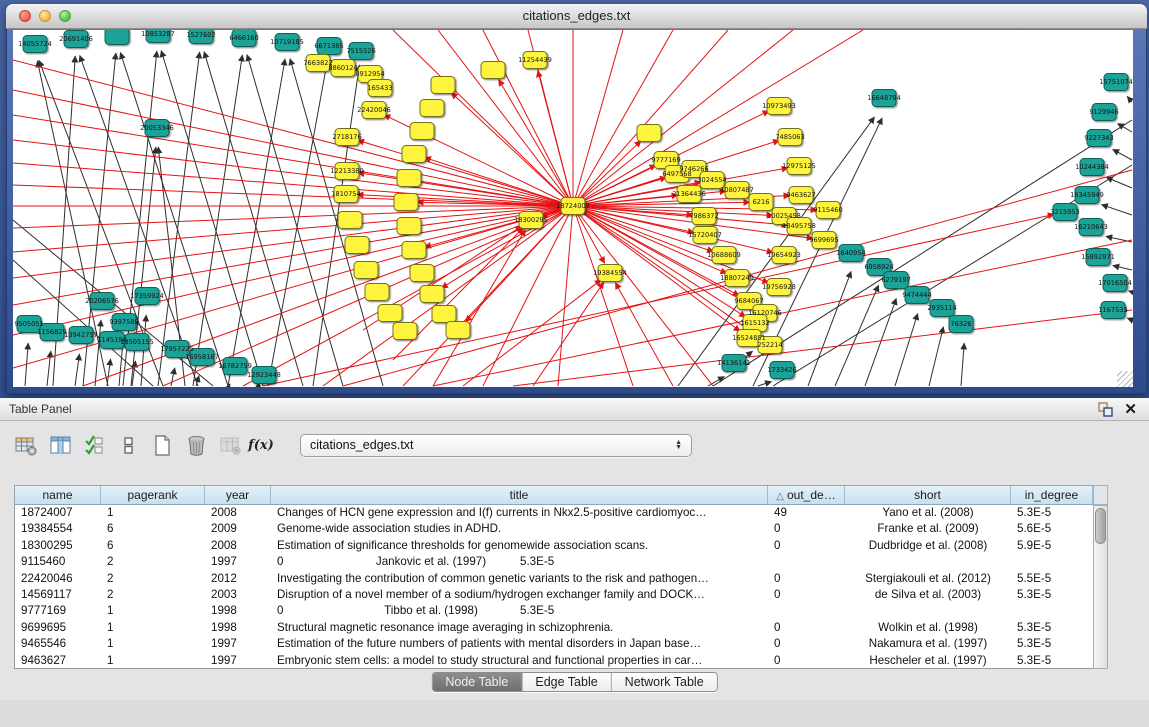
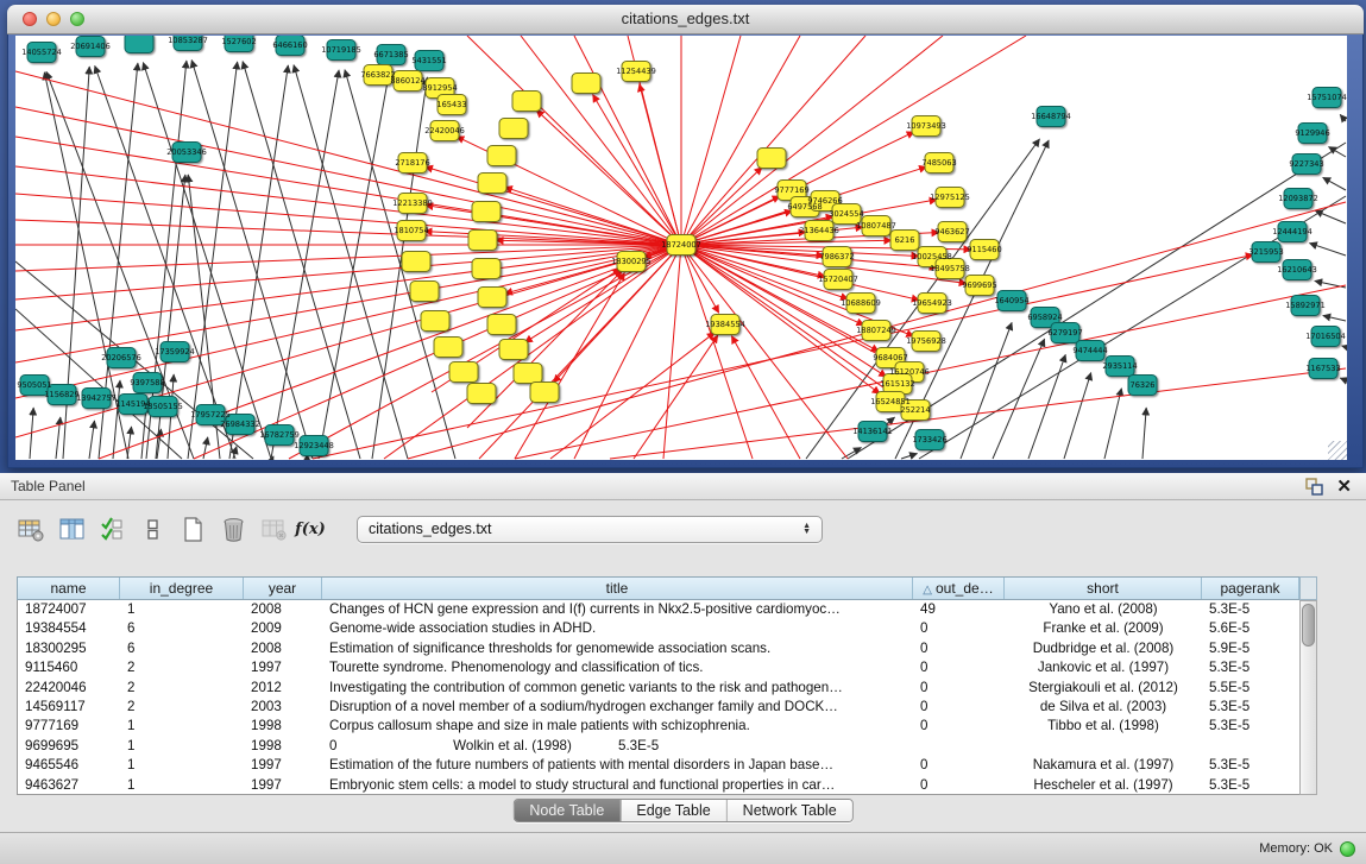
  citations_edges.txt
  14055724
  20691406
  10853287
  1527602
  6466160
  10719185
  6671385
- 7515526
+ 5431551
  20206576
  17359924
  9505051
  1156829
  13942757
  9397588
  1145194
  13505155
  17957225
- 16958167
+ 26984332
  16782759
  12923448
  14136141
  1733426
  1640954
  6958924
  6279197
  9474444
  2935114
  76326
  16648794
  15751074
  9129946
  9227343
- 10244384
+ 12093872
- 16345949
+ 12444194
  3215953
  16210643
  15892971
  17016504
  1167533
  18724007
  18300295
  19384554
  7663822
  8860124
  8912954
  165433
  22420046
  2718176
  12213389
  1810754
  11254439
  9777169
  6497568
  9746266
  3024554
  21364436
  10807487
  7986372
  6216
  15720407
  10025458
  10688609
  18495758
  19654923
  9699695
  18807249
  19756928
  9115460
  9463627
  12975125
  7485063
  10973493
  9684067
  16120746
  1615132
  16524851
  252214
  Table Panel
  ✕
  f(x)
  citations_edges.txt
  name
- pagerank
+ in_degree
  year
  title
  △ out_de…
  short
- in_degree
+ pagerank
  18724007
  1
  2008
  Changes of HCN gene expression and I(f) currents in Nkx2.5-positive cardiomyoc…
  49
  Yano et al. (2008)
  5.3E-5
  19384554
  6
  2009
  Genome-wide association studies in ADHD.
  0
  Franke et al. (2009)
  5.6E-5
  18300295
  6
  2008
  Estimation of significance thresholds for genomewide association scans.
  0
  Dudbridge et al. (2008)
  5.9E-5
  9115460
  2
  1997
+ Tourette syndrome. Phenomenology and classification of tics.
  0
  Jankovic et al. (1997)
  5.3E-5
  22420046
  2
  2012
  Investigating the contribution of common genetic variants to the risk and pathogen…
  0
  Stergiakouli et al. (2012)
  5.5E-5
  14569117
  2
  2003
  Disruption of a novel member of a sodium/hydrogen exchanger family and DOCK…
  0
  de Silva et al. (2003)
  5.3E-5
  9777169
  1
  1998
+ Corpus callosum shape and size in male patients with schizophrenia.
  0
  Tibbo et al. (1998)
  5.3E-5
  9699695
  1
  1998
- Structural magnetic resonance image averaging in schizophrenia.
  0
  Wolkin et al. (1998)
  5.3E-5
  9465546
  1
  1997
  Estimation of the future numbers of patients with mental disorders in Japan base…
  0
  Nakamura et al. (1997)
  5.3E-5
  9463627
  1
  1997
  Embryonic stem cells: a model to study structural and functional properties in car…
  0
  Hescheler et al. (1997)
  5.3E-5
  Node Table
  Edge Table
  Network Table
+ Memory: OK
